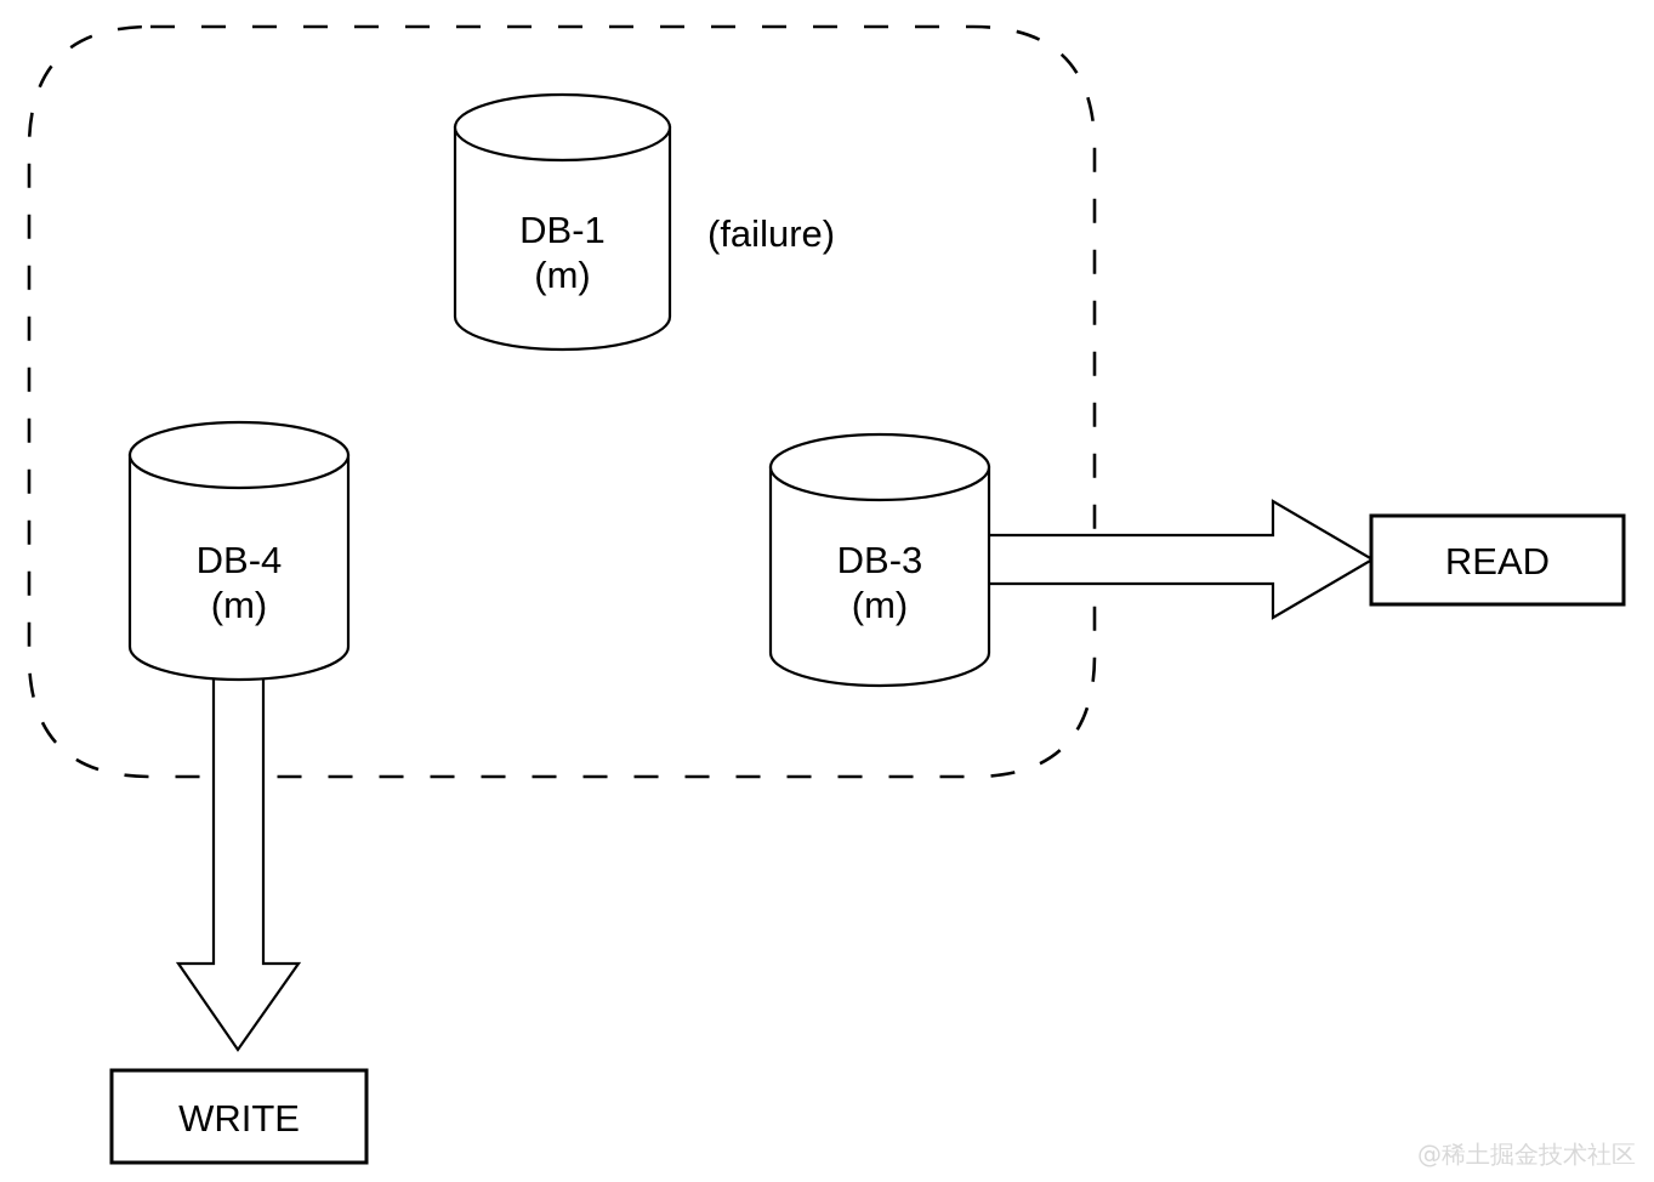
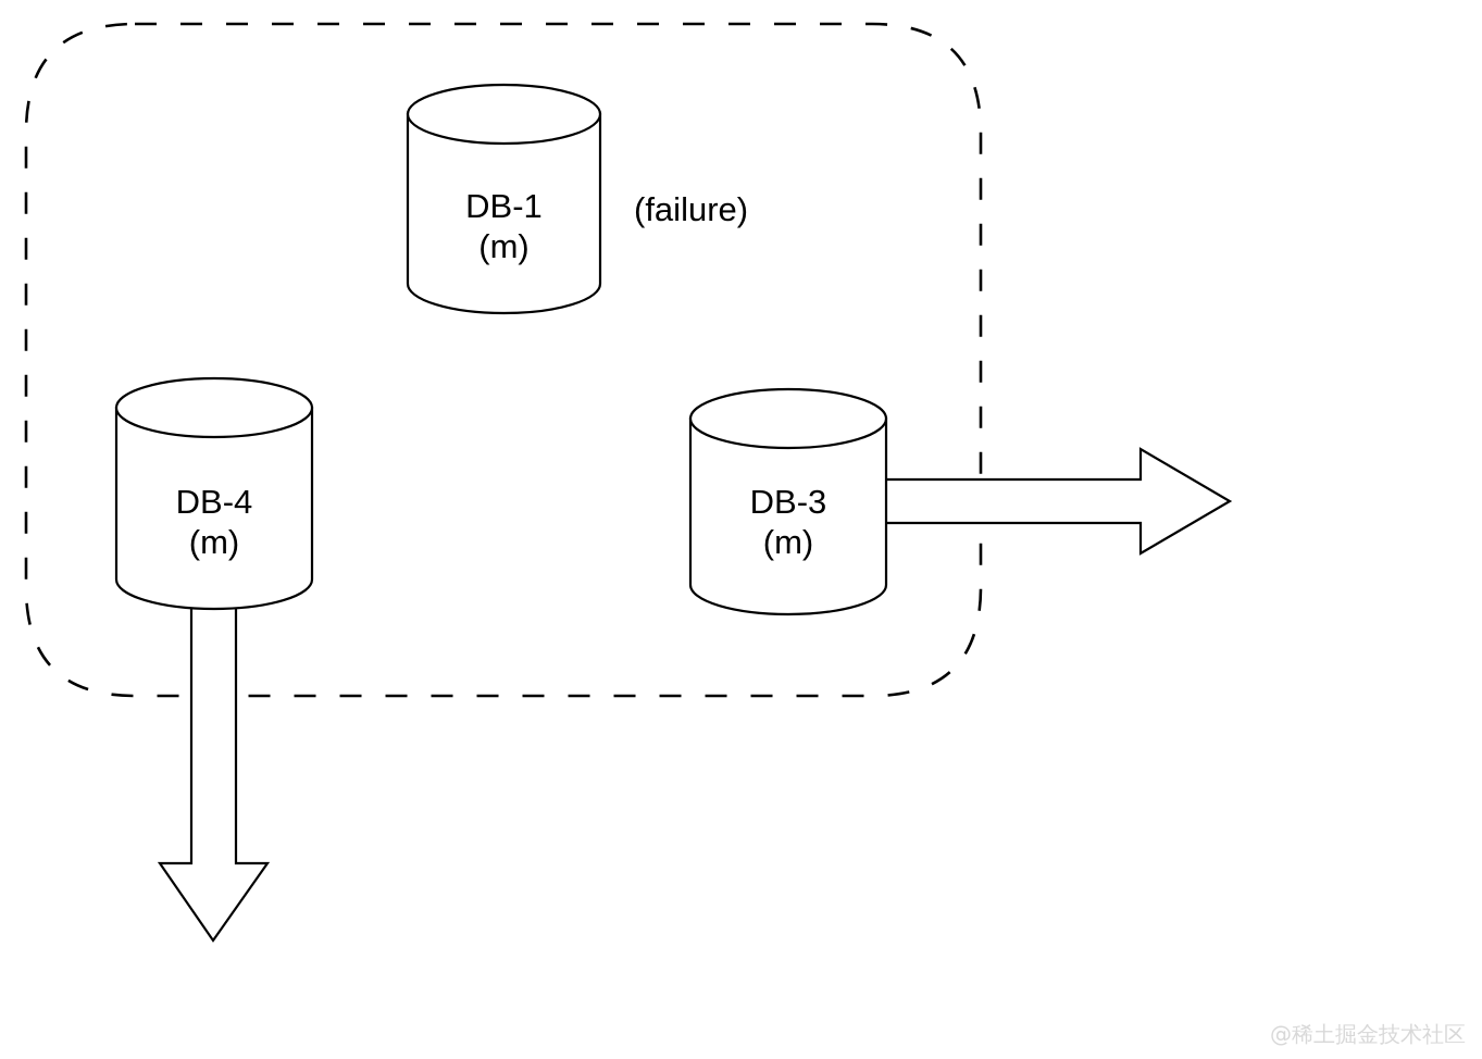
  DB-1
  (m)
  (failure)
  DB-4
  (m)
  DB-3
  (m)
- READ
- WRITE
  @稀土掘金技术社区
